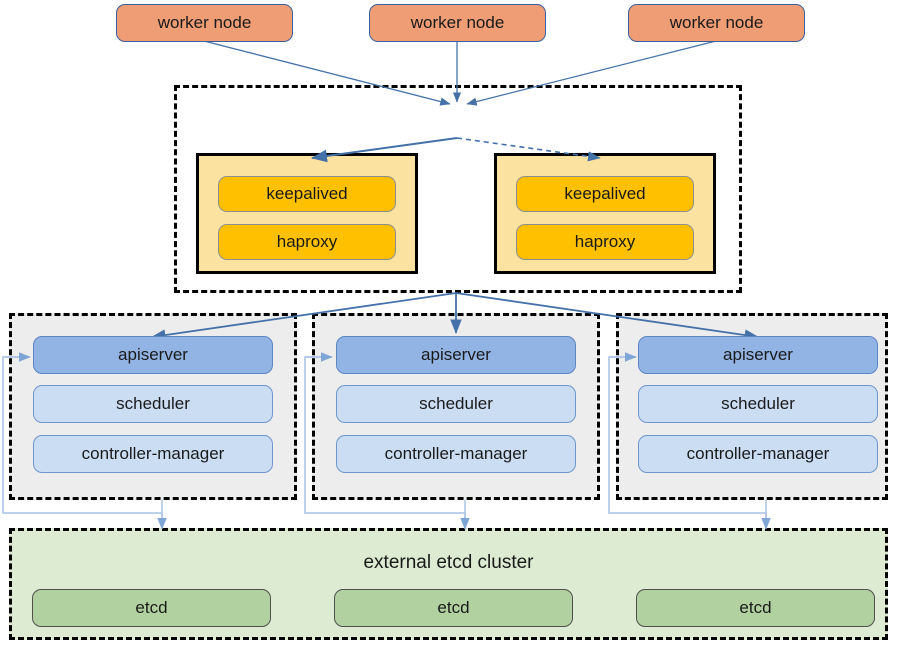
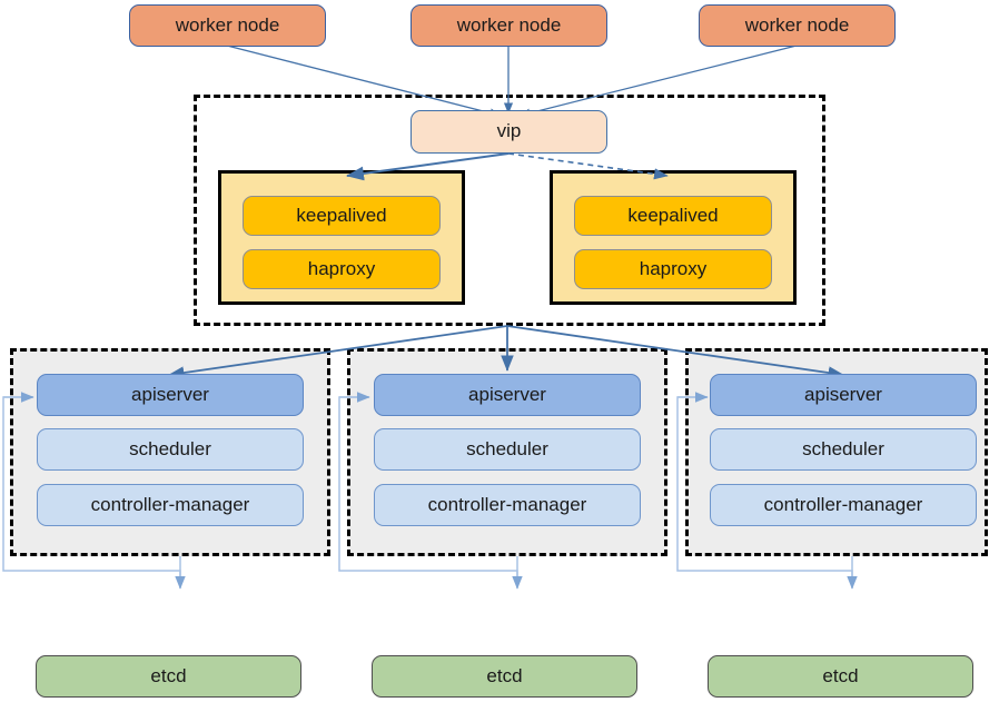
  worker node
  worker node
  worker node
+ vip
  keepalived
  haproxy
  keepalived
  haproxy
  apiserver
  scheduler
  controller-manager
  apiserver
  scheduler
  controller-manager
  apiserver
  scheduler
  controller-manager
- external etcd cluster
  etcd
  etcd
  etcd
